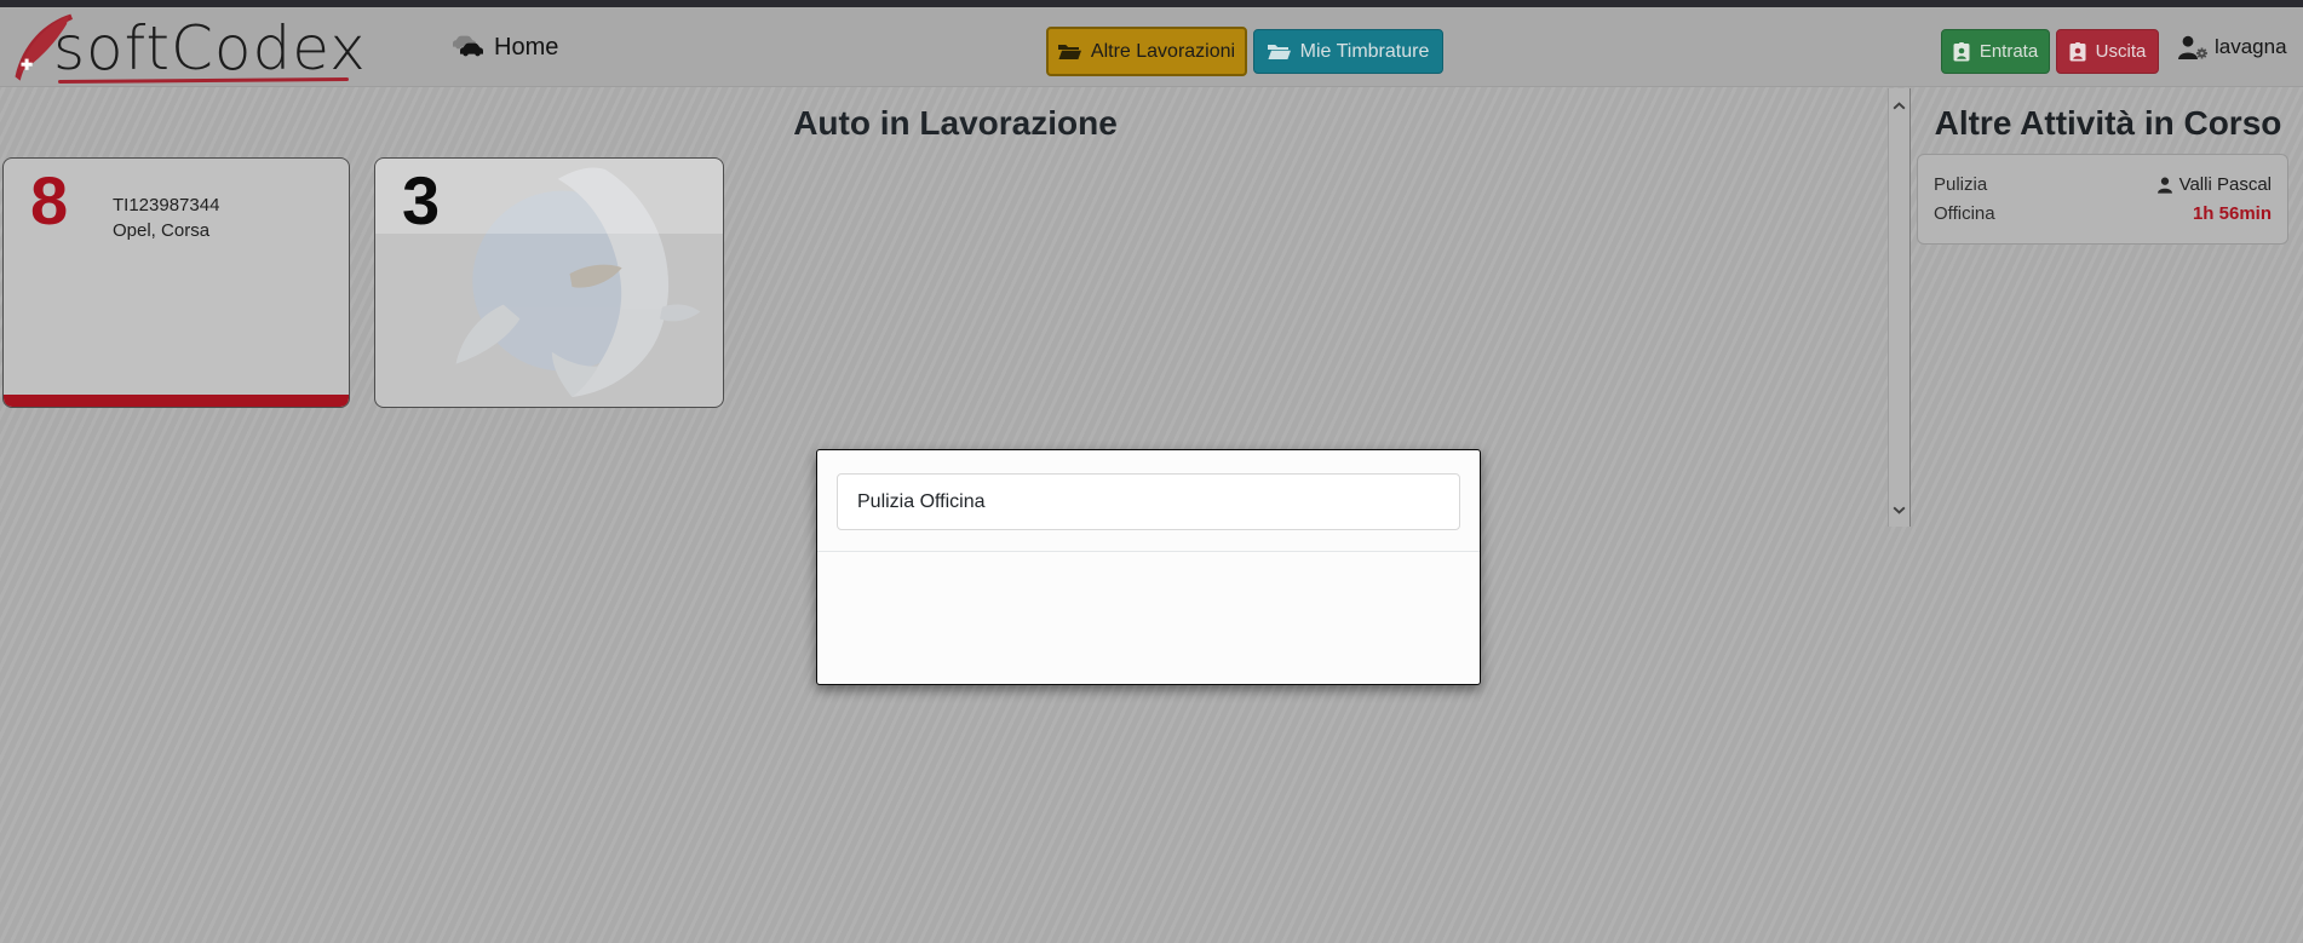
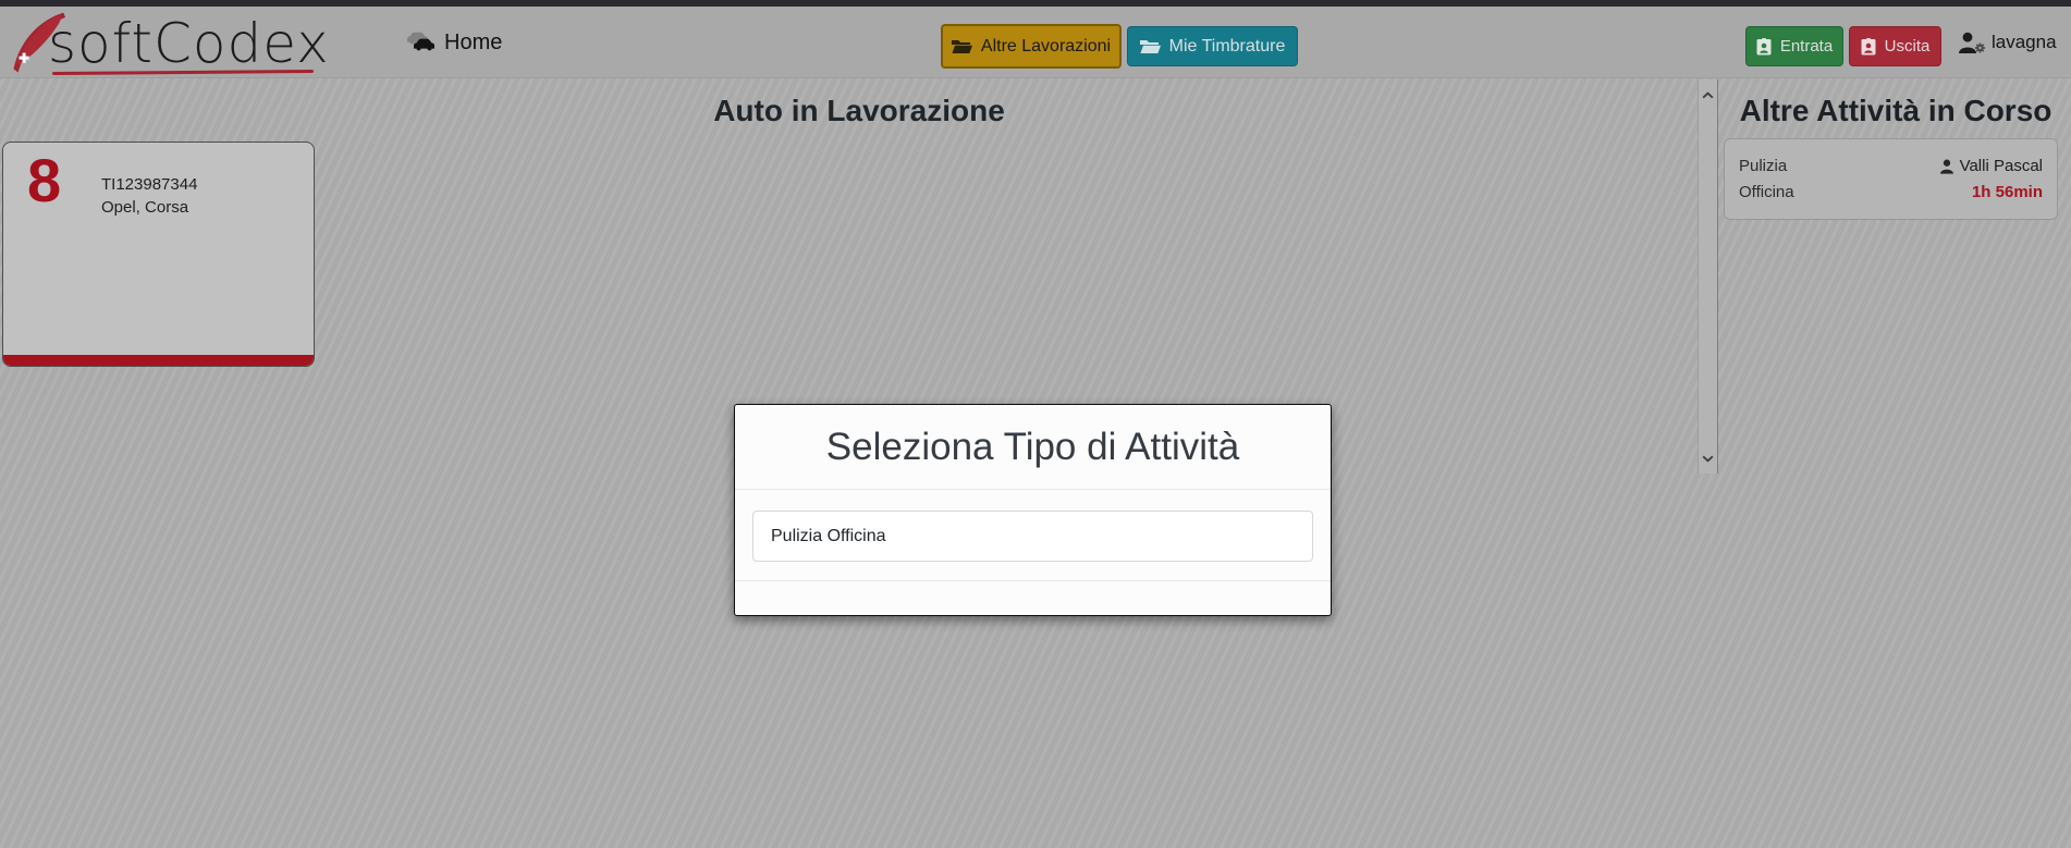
  softCodex
  Home
  Altre Lavorazioni
  Mie Timbrature
  Entrata
  Uscita
  lavagna
  Auto in Lavorazione
  8
  TI123987344
  Opel, Corsa
- 3
  Altre Attività in Corso
  Pulizia
  Officina
  Valli Pascal
  1h 56min
+ Seleziona Tipo di Attività
  Pulizia Officina
